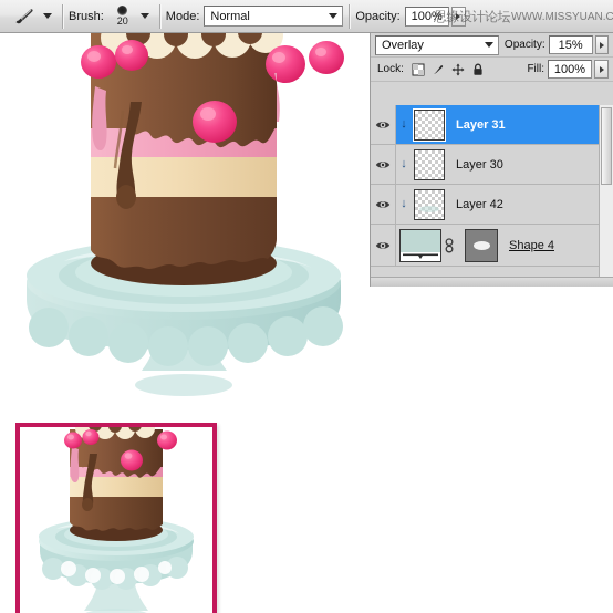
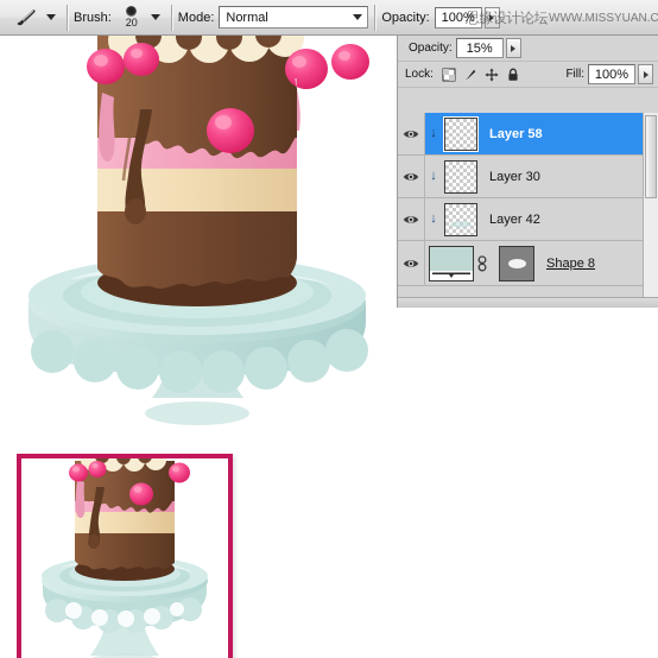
  Brush:
  20
  Mode:
  Normal
  Opacity:
  100%
  思缘设计论坛
  WWW.MISSYUAN.C
- Overlay
  Opacity:
  15%
  Lock:
  Fill:
  100%
  ↓
- Layer 31
+ Layer 58
  ↓
  Layer 30
  ↓
  Layer 42
- Shape 4
+ Shape 8
